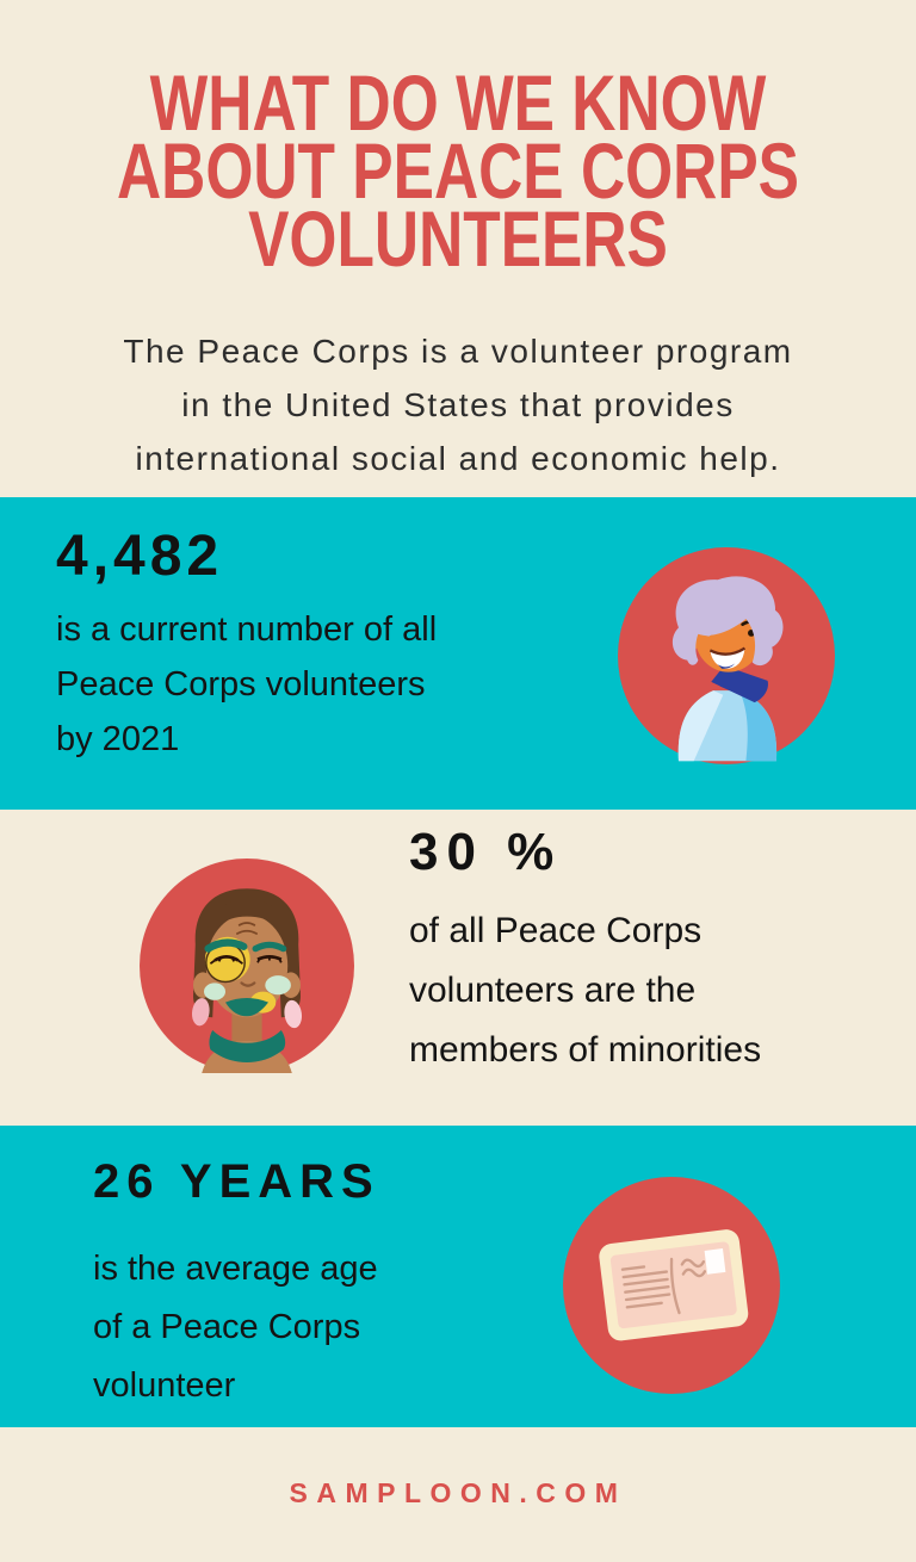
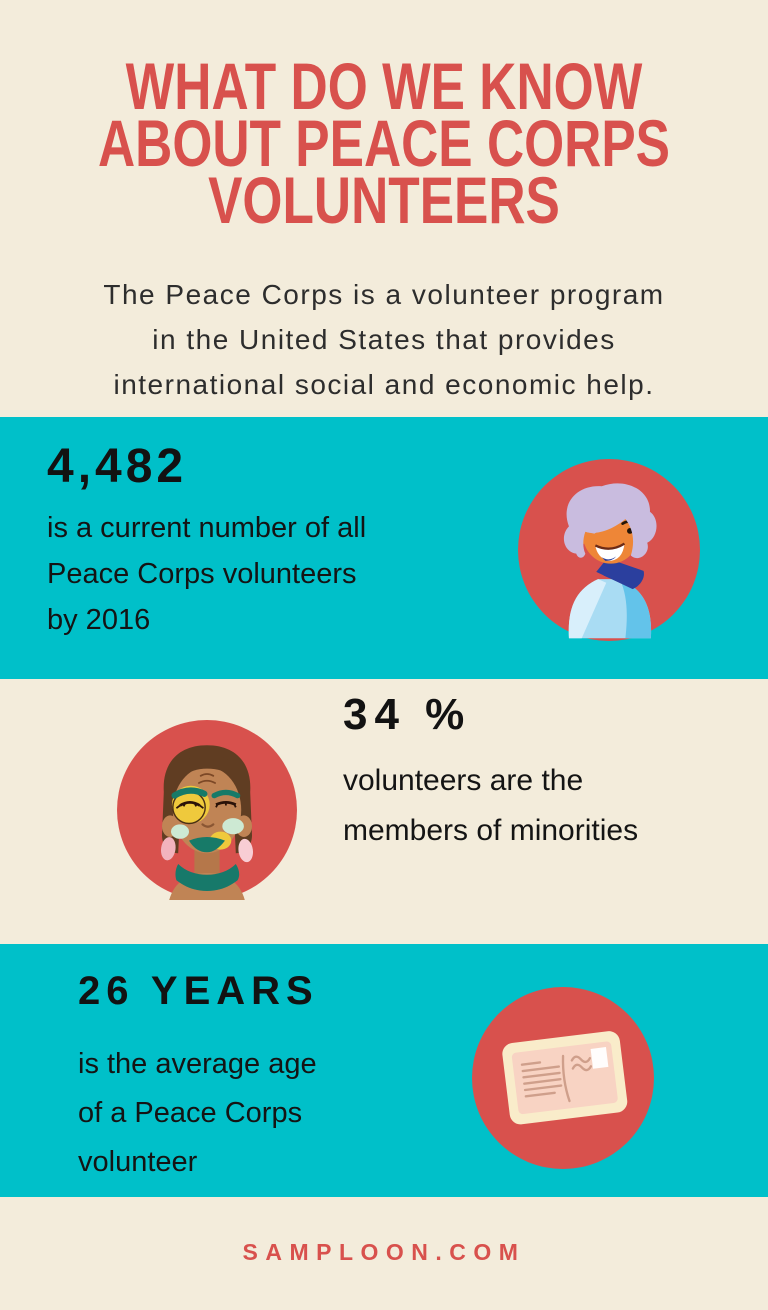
  WHAT DO WE KNOW
  ABOUT PEACE CORPS
  VOLUNTEERS
  The Peace Corps is a volunteer program
  in the United States that provides
  international social and economic help.
  4,482
  is a current number of all
  Peace Corps volunteers
- by 2021
+ by 2016
- 30 %
+ 34 %
- of all Peace Corps
  volunteers are the
  members of minorities
  26 YEARS
  is the average age
  of a Peace Corps
  volunteer
  SAMPLOON.COM
